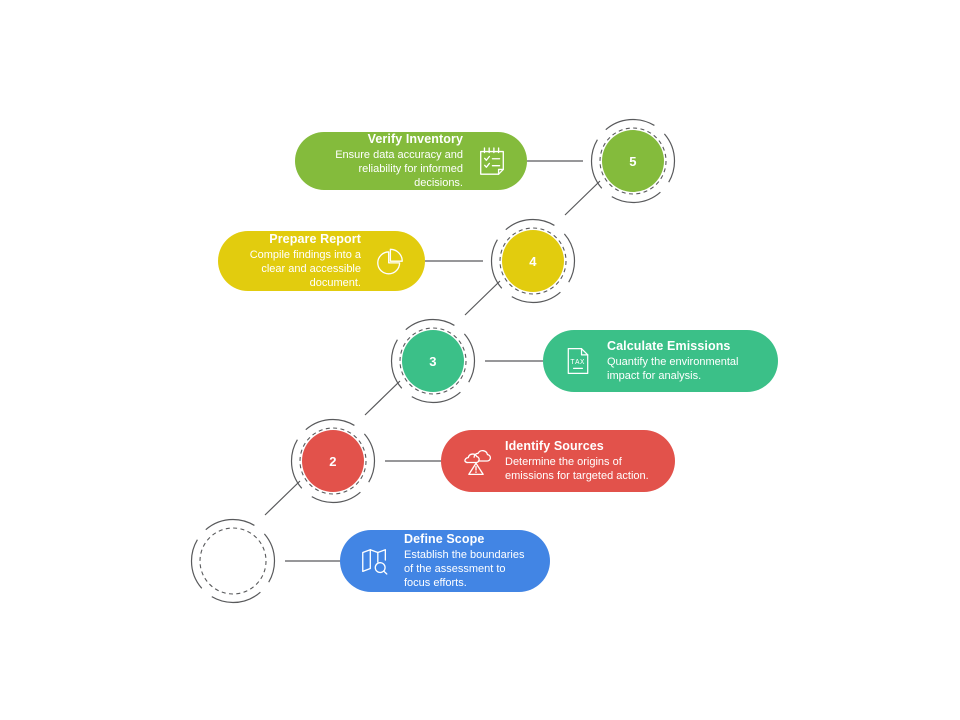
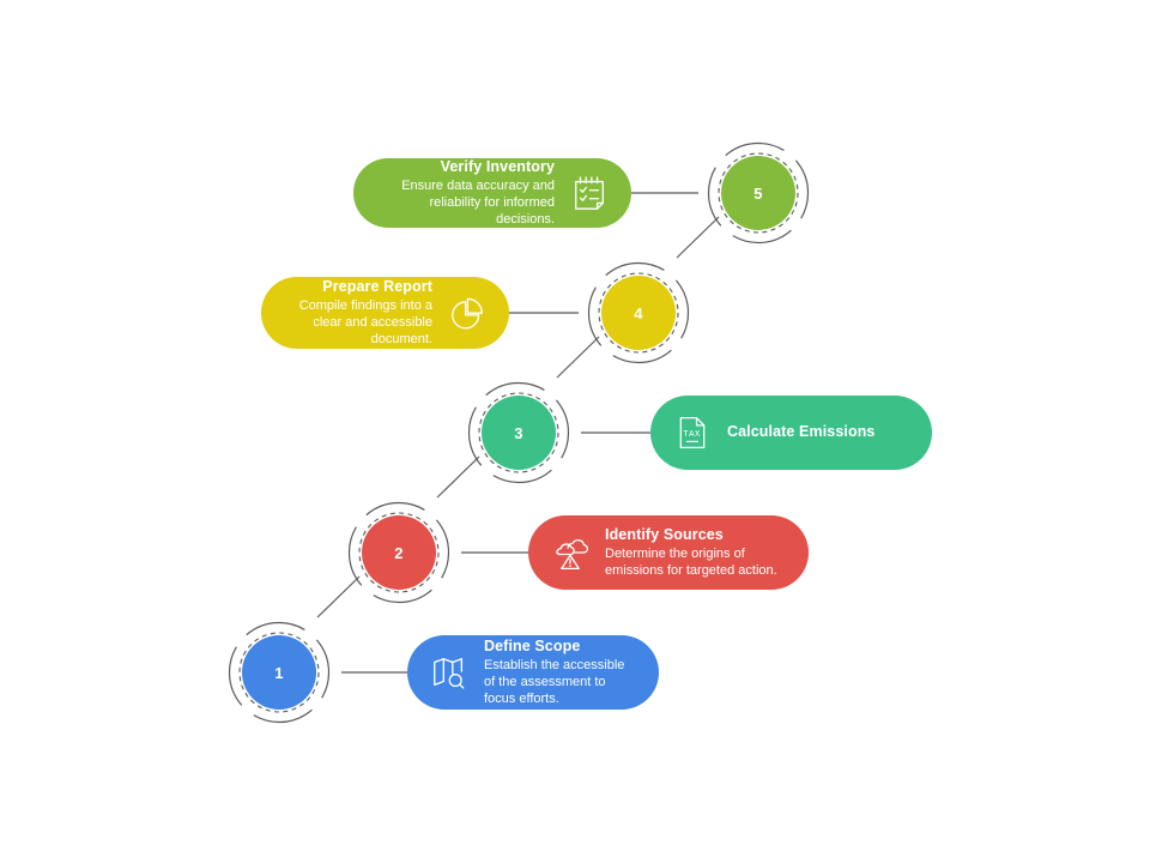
+ 1
  2
  3
  4
  5
  Define Scope
- Establish the boundaries of the assessment to focus efforts.
+ Establish the accessible of the assessment to focus efforts.
  Identify Sources
  Determine the origins of emissions for targeted action.
  TAX
  Calculate Emissions
- Quantify the environmental impact for analysis.
  Prepare Report
  Compile findings into a clear and accessible document.
  Verify Inventory
  Ensure data accuracy and reliability for informed decisions.
